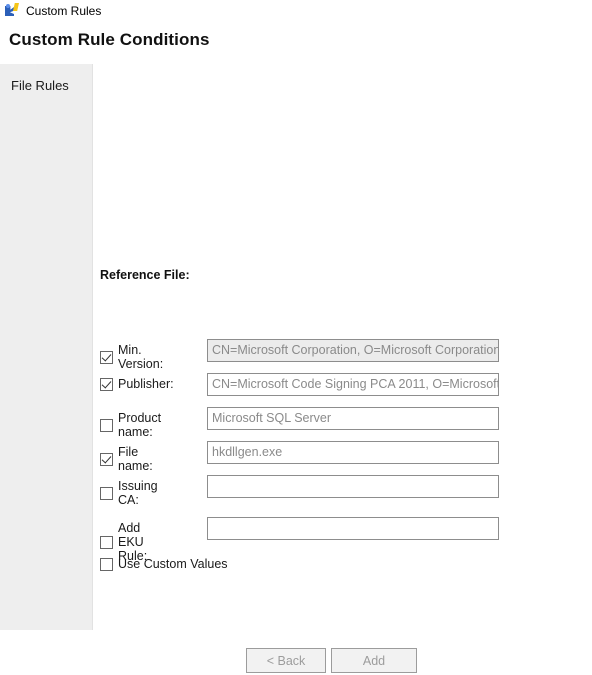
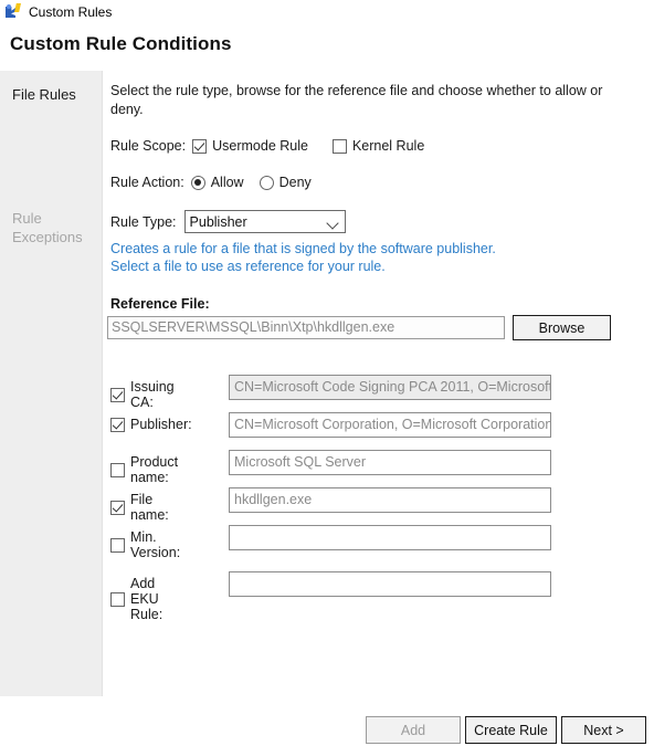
  Custom Rules
  Custom Rule Conditions
  File Rules
+ Rule Exceptions
+ Select the rule type, browse for the reference file and choose whether to allow or deny.
+ Rule Scope:
+ Usermode Rule
+ Kernel Rule
+ Rule Action:
+ Allow
+ Deny
+ Rule Type:
+ Publisher
+ Creates a rule for a file that is signed by the software publisher.
+ Select a file to use as reference for your rule.
  Reference File:
+ SSQLSERVER\MSSQL\Binn\Xtp\hkdllgen.exe
+ Browse
- Min. Version:
+ Issuing CA:
- CN=Microsoft Corporation, O=Microsoft Corporation
+ CN=Microsoft Code Signing PCA 2011, O=Microsoft
  Publisher:
- CN=Microsoft Code Signing PCA 2011, O=Microsoft
+ CN=Microsoft Corporation, O=Microsoft Corporation
  Product name:
  Microsoft SQL Server
  File name:
  hkdllgen.exe
- Issuing CA:
+ Min. Version:
  Add EKU Rule:
- Use Custom Values
- < Back
  Add
+ Create Rule
+ Next >
